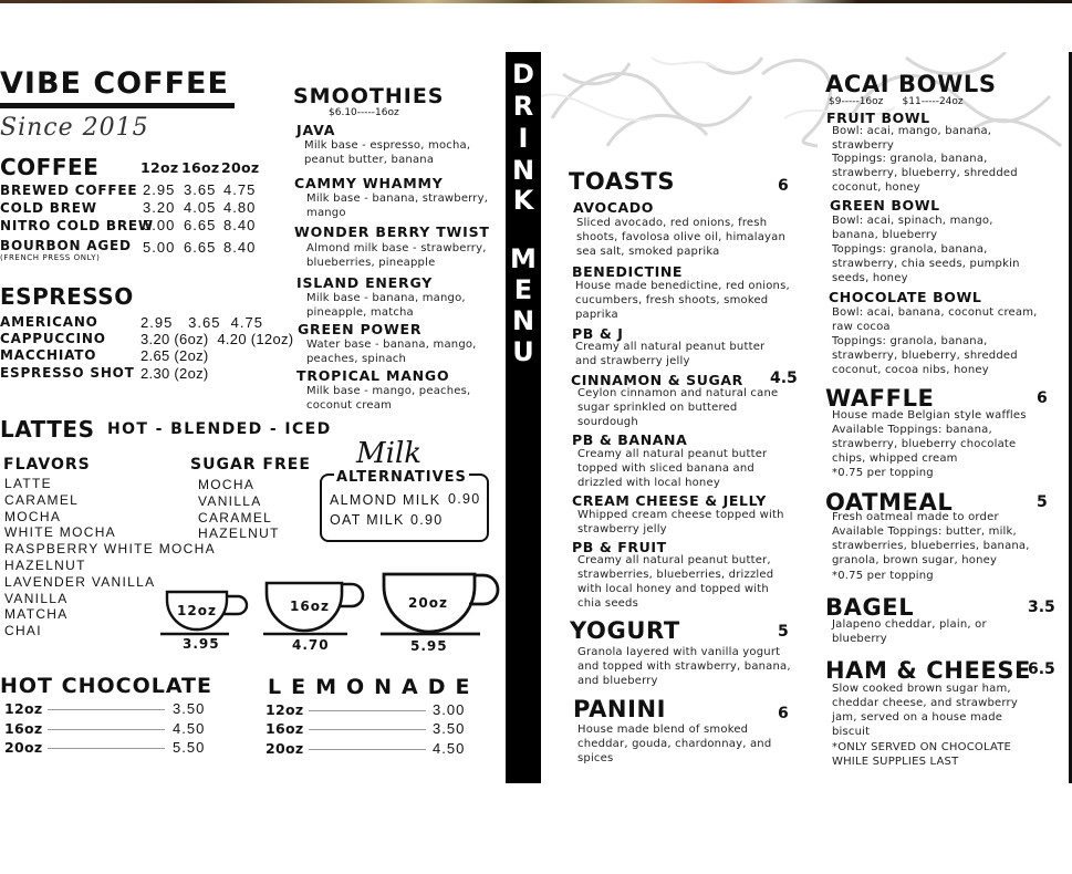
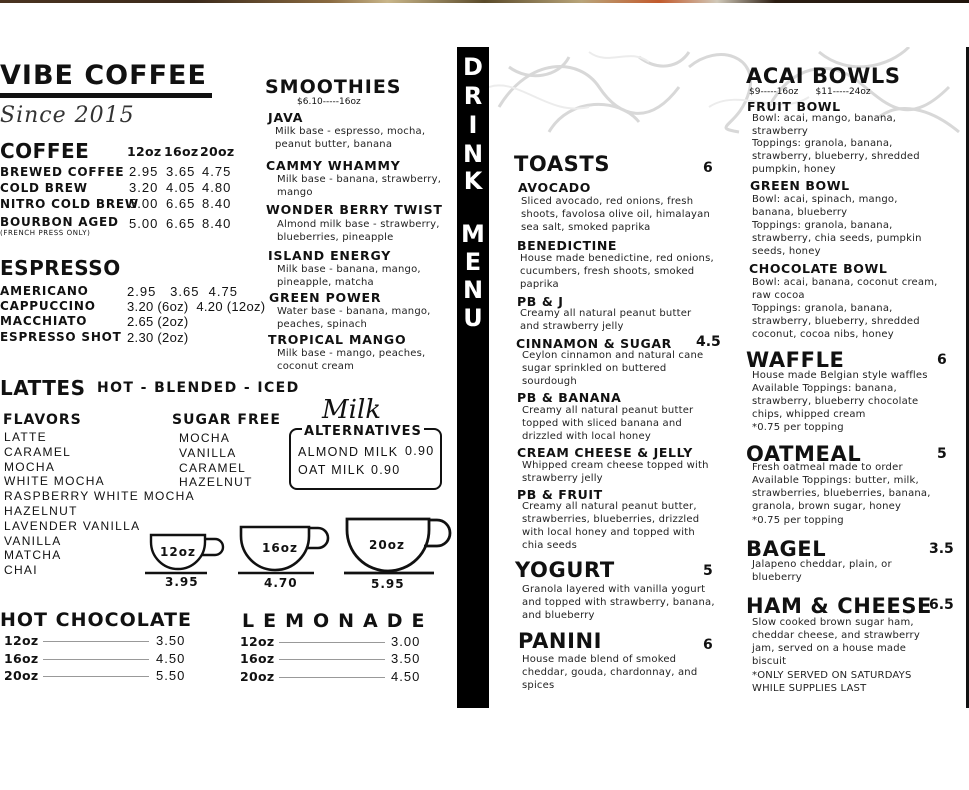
  VIBE COFFEE
  Since 2015
  COFFEE
  12oz
  16oz
  20oz
  BREWED COFFEE
  2.95
  3.65
  4.75
  COLD BREW
  3.20
  4.05
  4.80
  NITRO COLD BREW
  5.00
  6.65
  8.40
  BOURBON AGED
  (FRENCH PRESS ONLY)
  5.00
  6.65
  8.40
  ESPRESSO
  AMERICANO
  2.95 3.65 4.75
  CAPPUCCINO
  3.20 (6oz) 4.20 (12oz)
  MACCHIATO
  2.65 (2oz)
  ESPRESSO SHOT
  2.30 (2oz)
  LATTES
  HOT - BLENDED - ICED
  FLAVORS
  LATTE
  CARAMEL
  MOCHA
  WHITE MOCHA
  RASPBERRY WHITE MOCHA
  HAZELNUT
  LAVENDER VANILLA
  VANILLA
  MATCHA
  CHAI
  SUGAR FREE
  MOCHA
  VANILLA
  CARAMEL
  HAZELNUT
  Milk
  ALTERNATIVES
  ALMOND MILK
  0.90
  OAT MILK
  0.90
  12oz
  3.95
  16oz
  4.70
  20oz
  5.95
  HOT CHOCOLATE
  12oz
  3.50
  16oz
  4.50
  20oz
  5.50
  LEMONADE
  12oz
  3.00
  16oz
  3.50
  20oz
  4.50
  SMOOTHIES
  $6.10-----16oz
  JAVA
  Milk base - espresso, mocha, peanut butter, banana
  CAMMY WHAMMY
  Milk base - banana, strawberry, mango
  WONDER BERRY TWIST
  Almond milk base - strawberry, blueberries, pineapple
  ISLAND ENERGY
  Milk base - banana, mango, pineapple, matcha
  GREEN POWER
  Water base - banana, mango, peaches, spinach
  TROPICAL MANGO
  Milk base - mango, peaches, coconut cream
  D
  R
  I
  N
  K
  M
  E
  N
  U
  TOASTS
  6
  AVOCADO
  Sliced avocado, red onions, fresh shoots, favolosa olive oil, himalayan sea salt, smoked paprika
  BENEDICTINE
  House made benedictine, red onions, cucumbers, fresh shoots, smoked paprika
  PB & J
  Creamy all natural peanut butter and strawberry jelly
  CINNAMON & SUGAR
  4.5
  Ceylon cinnamon and natural cane sugar sprinkled on buttered sourdough
  PB & BANANA
  Creamy all natural peanut butter topped with sliced banana and drizzled with local honey
  CREAM CHEESE & JELLY
  Whipped cream cheese topped with strawberry jelly
  PB & FRUIT
  Creamy all natural peanut butter, strawberries, blueberries, drizzled with local honey and topped with chia seeds
  YOGURT
  5
  Granola layered with vanilla yogurt and topped with strawberry, banana, and blueberry
  PANINI
  6
  House made blend of smoked cheddar, gouda, chardonnay, and spices
  ACAI BOWLS
  $9-----16oz $11-----24oz
  FRUIT BOWL
  Bowl: acai, mango, banana, strawberry
- Toppings: granola, banana, strawberry, blueberry, shredded coconut, honey
+ Toppings: granola, banana, strawberry, blueberry, shredded pumpkin, honey
  GREEN BOWL
  Bowl: acai, spinach, mango, banana, blueberry
  Toppings: granola, banana, strawberry, chia seeds, pumpkin seeds, honey
  CHOCOLATE BOWL
  Bowl: acai, banana, coconut cream, raw cocoa
  Toppings: granola, banana, strawberry, blueberry, shredded coconut, cocoa nibs, honey
  WAFFLE
  6
  House made Belgian style waffles
  Available Toppings: banana, strawberry, blueberry chocolate chips, whipped cream
  *0.75 per topping
  OATMEAL
  5
  Fresh oatmeal made to order
  Available Toppings: butter, milk, strawberries, blueberries, banana, granola, brown sugar, honey
  *0.75 per topping
  BAGEL
  3.5
  Jalapeno cheddar, plain, or blueberry
  HAM & CHEESE
  6.5
  Slow cooked brown sugar ham, cheddar cheese, and strawberry jam, served on a house made biscuit
- *ONLY SERVED ON CHOCOLATE WHILE SUPPLIES LAST
+ *ONLY SERVED ON SATURDAYS WHILE SUPPLIES LAST
